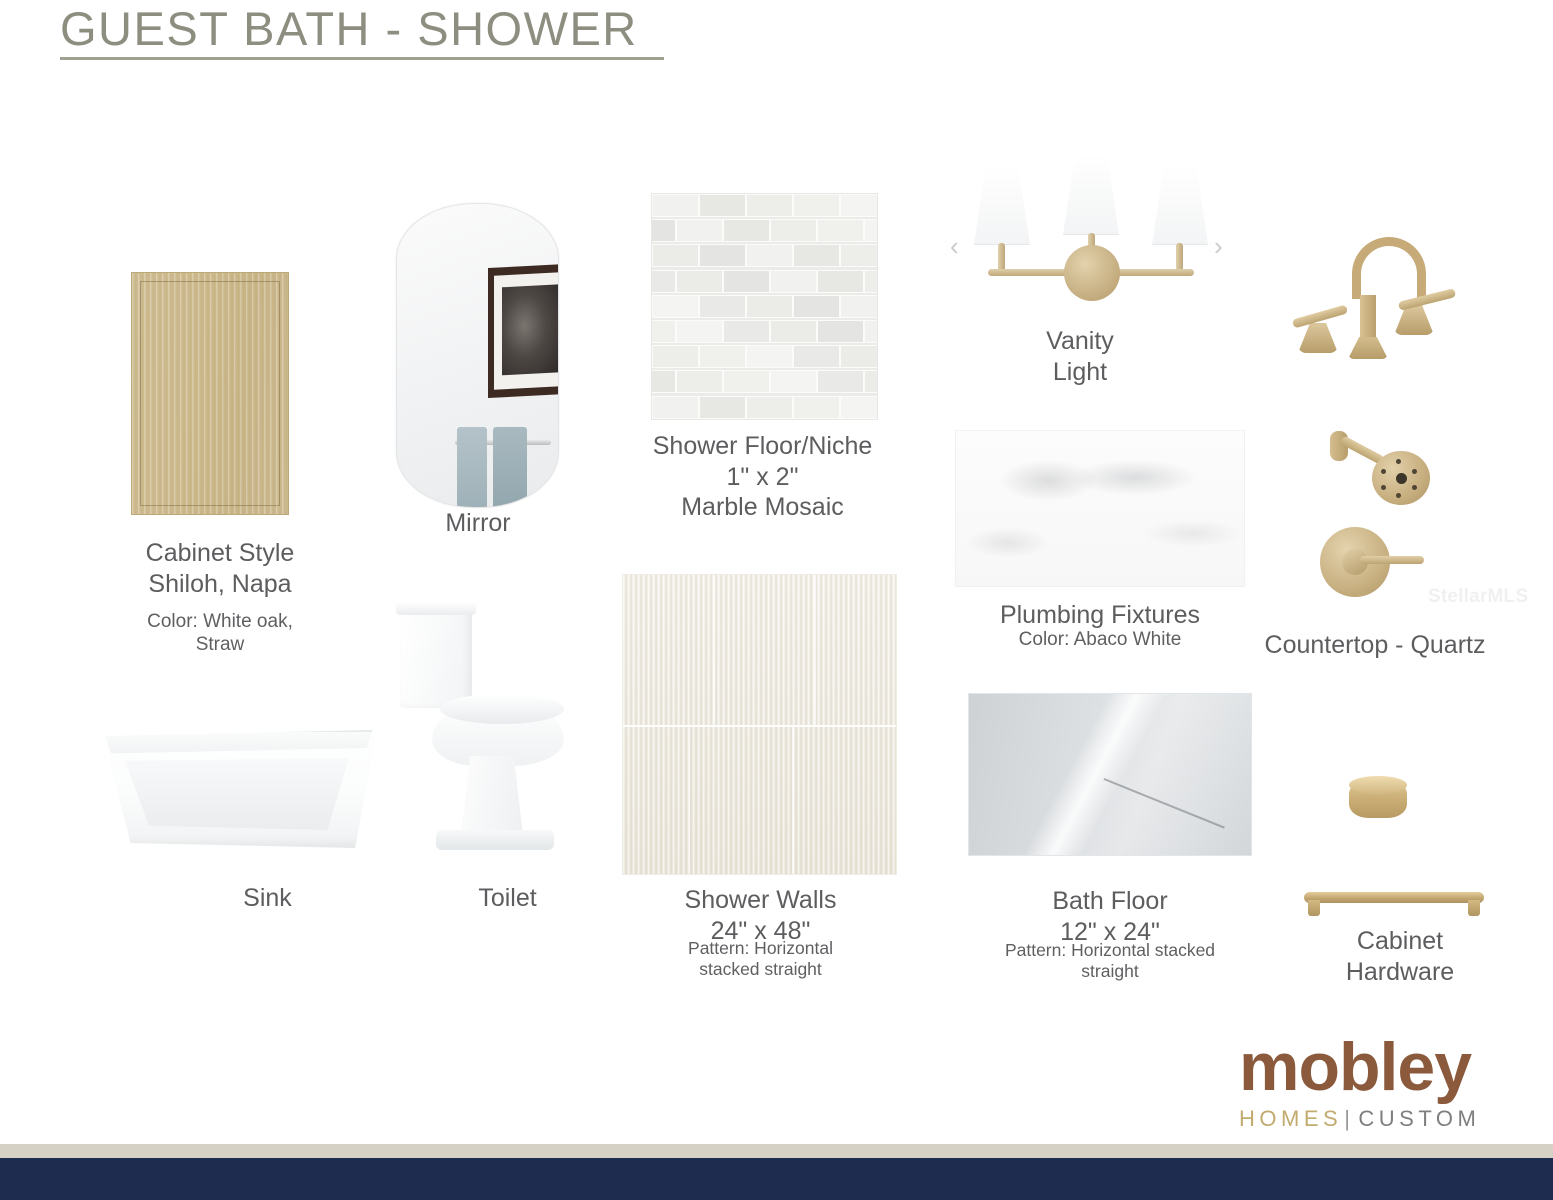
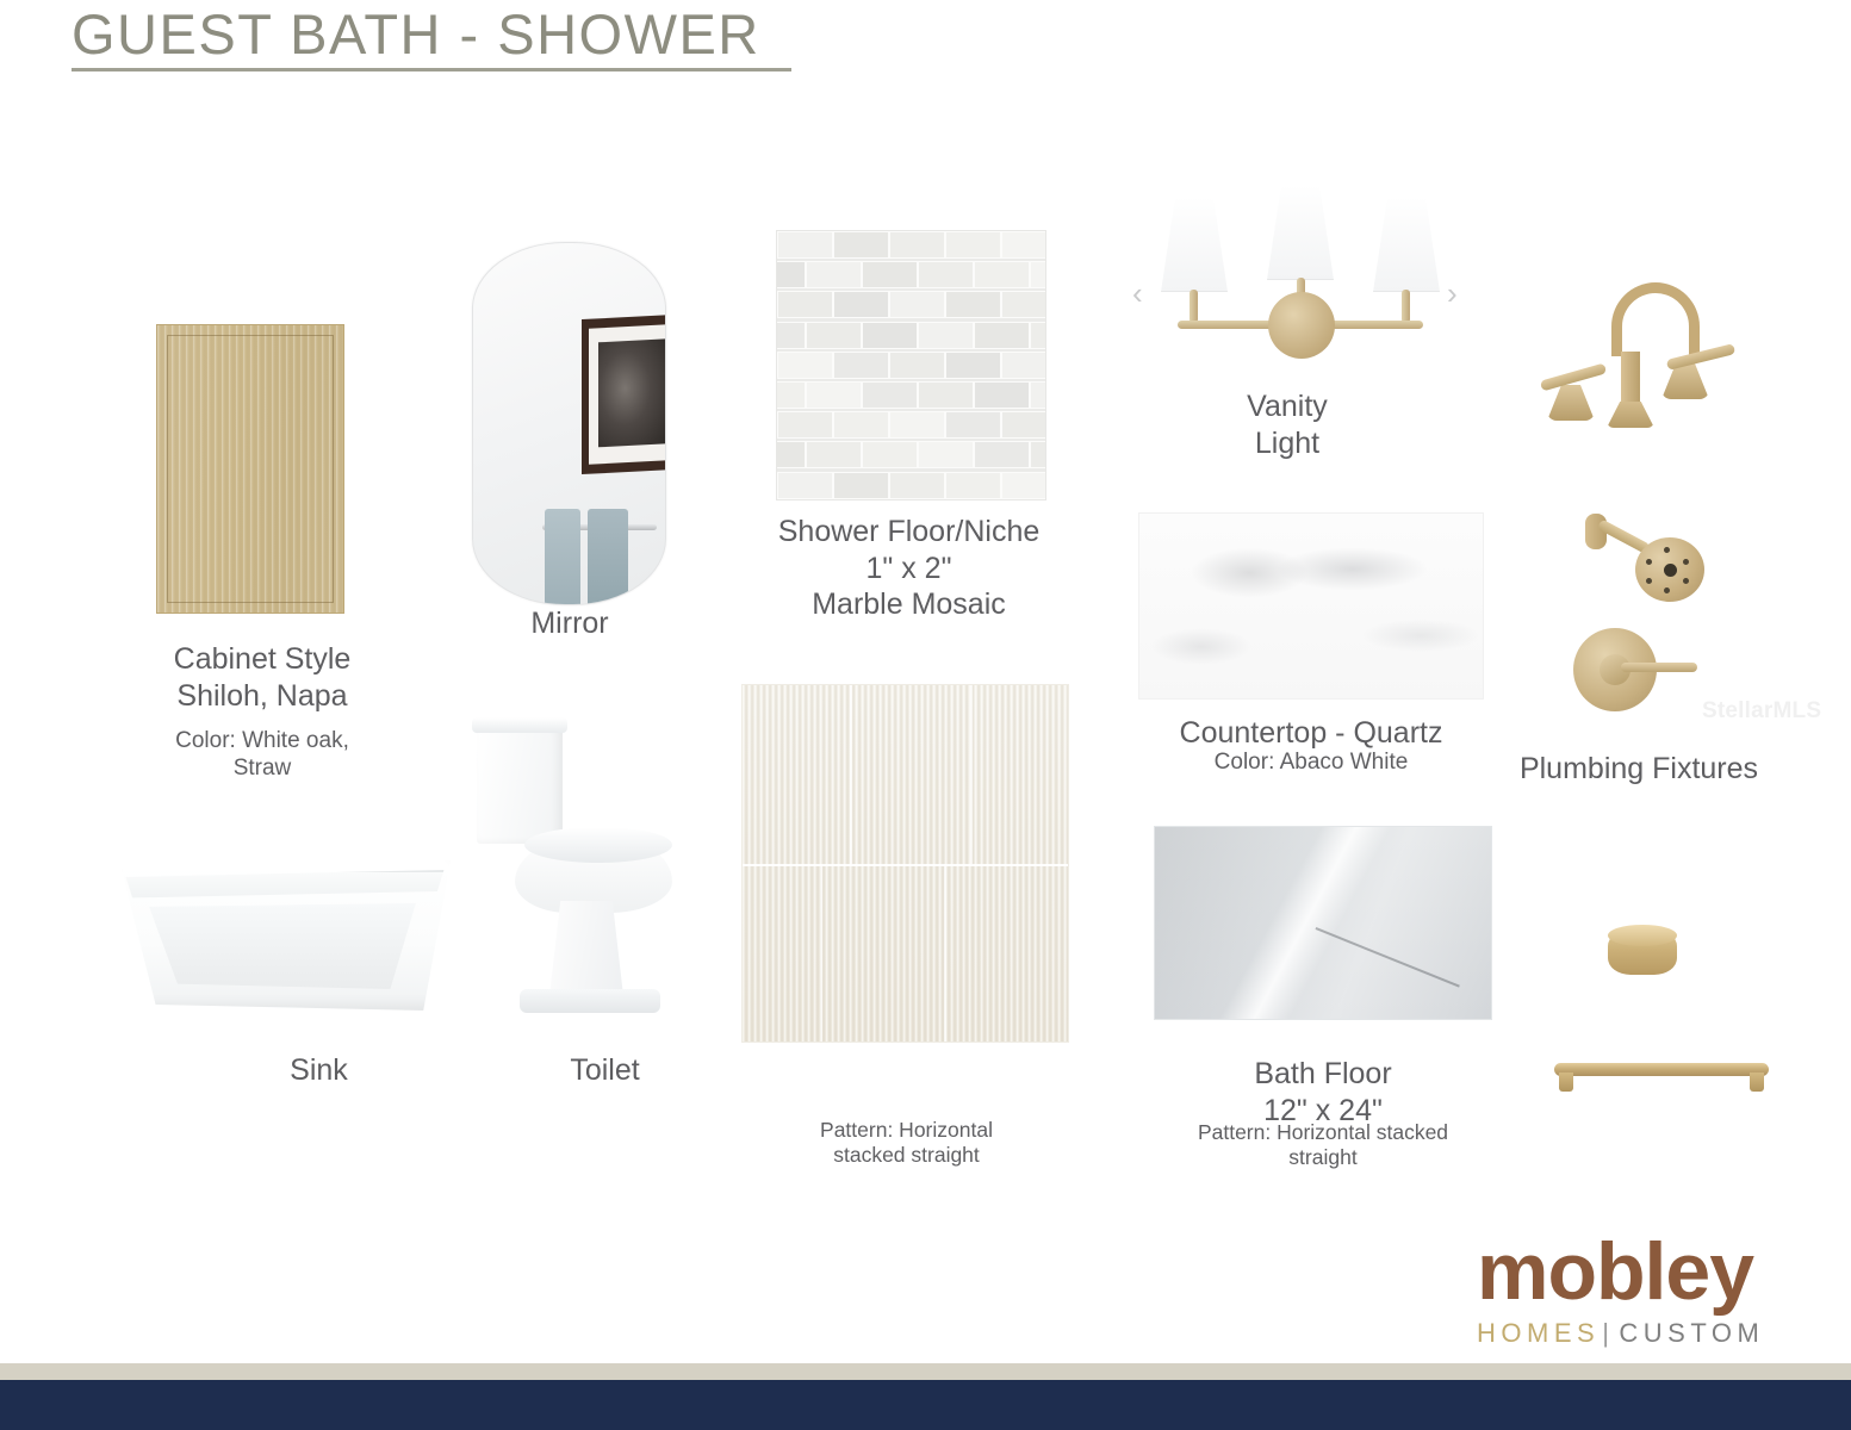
  GUEST BATH - SHOWER
  Cabinet Style
  Shiloh, Napa
  Color: White oak,
  Straw
  Mirror
  Shower Floor/Niche
  1" x 2"
  Marble Mosaic
  ‹
  ›
  Vanity
  Light
- Plumbing Fixtures
+ Countertop - Quartz
  Color: Abaco White
- Countertop - Quartz
+ Plumbing Fixtures
  Sink
  Toilet
- Shower Walls
- 24" x 48"
  Pattern: Horizontal
  stacked straight
  Bath Floor
  12" x 24"
  Pattern: Horizontal stacked
  straight
- Cabinet
- Hardware
  mobley
  HOMES
  |
  CUSTOM
